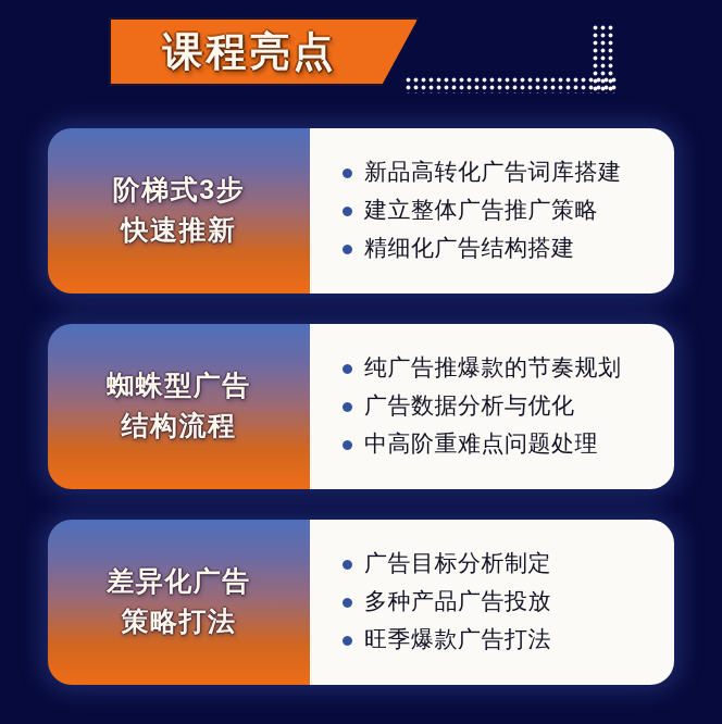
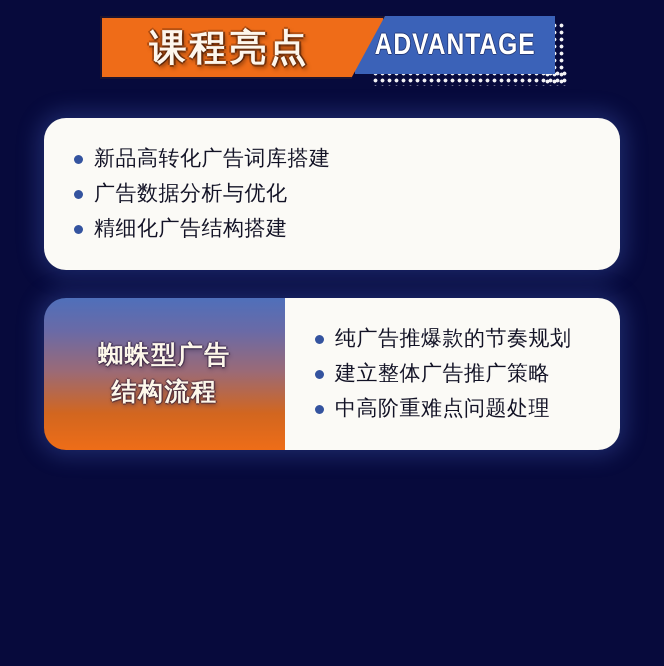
+ ADVANTAGE
  课程亮点
- 阶梯式3步
- 快速推新
  新品高转化广告词库搭建
- 建立整体广告推广策略
+ 广告数据分析与优化
  精细化广告结构搭建
  蜘蛛型广告
  结构流程
  纯广告推爆款的节奏规划
- 广告数据分析与优化
+ 建立整体广告推广策略
  中高阶重难点问题处理
- 差异化广告
- 策略打法
- 广告目标分析制定
- 多种产品广告投放
- 旺季爆款广告打法
